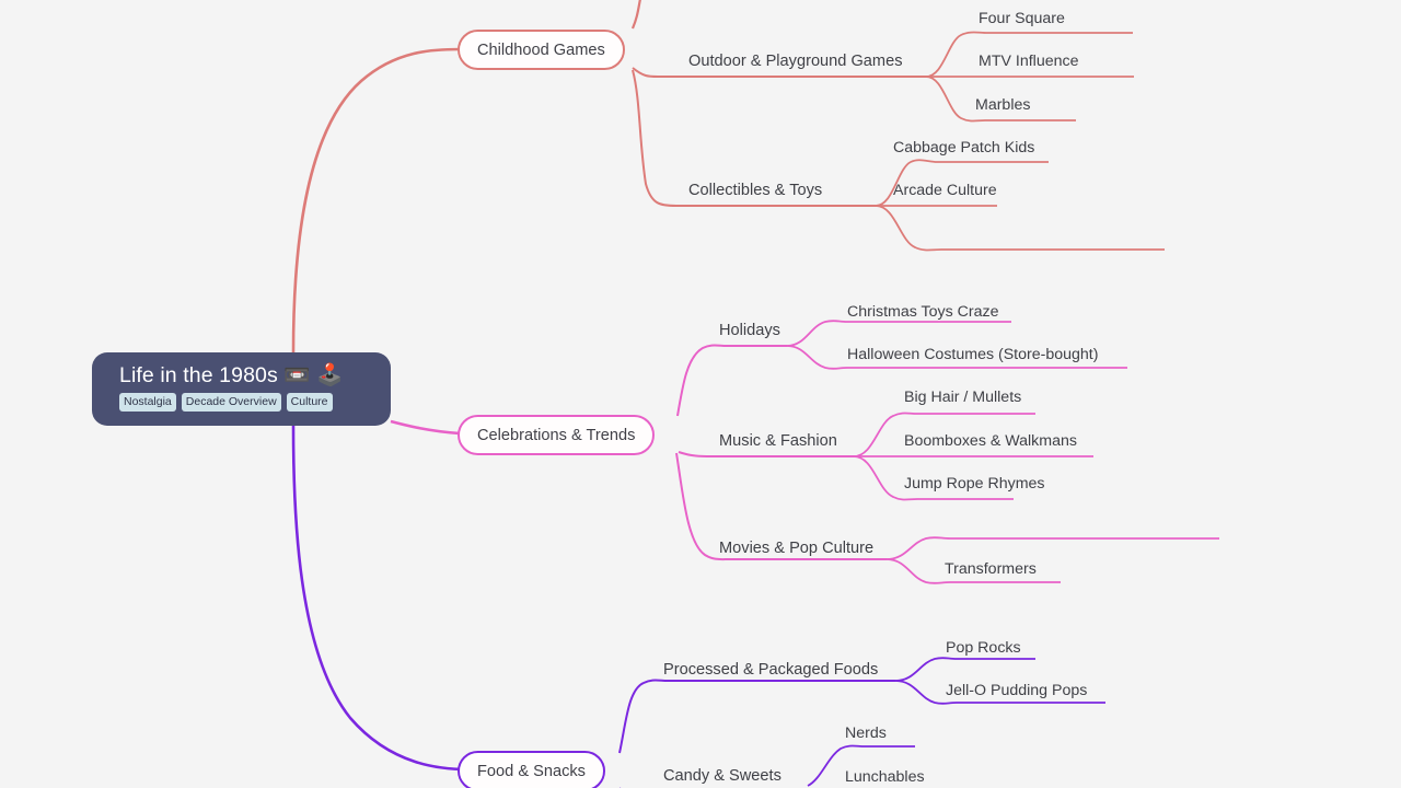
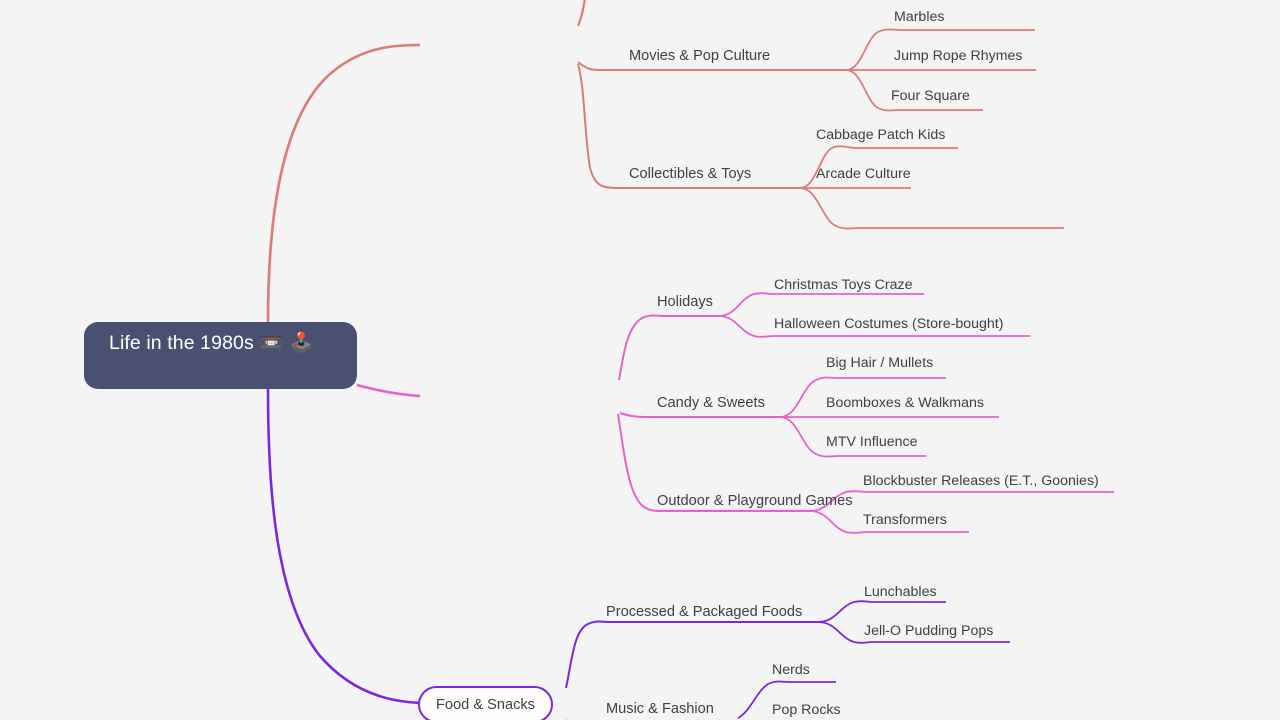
  Life in the 1980s 📼 🕹️
- Nostalgia
- Decade Overview
- Culture
- Childhood Games
- Celebrations & Trends
  Food & Snacks
- Outdoor & Playground Games
+ Movies & Pop Culture
  Collectibles & Toys
  Holidays
- Music & Fashion
+ Candy & Sweets
- Movies & Pop Culture
+ Outdoor & Playground Games
  Processed & Packaged Foods
- Candy & Sweets
+ Music & Fashion
- Four Square
+ Marbles
- MTV Influence
+ Jump Rope Rhymes
- Marbles
+ Four Square
  Cabbage Patch Kids
  Arcade Culture
  Christmas Toys Craze
  Halloween Costumes (Store-bought)
  Big Hair / Mullets
  Boomboxes & Walkmans
- Jump Rope Rhymes
+ MTV Influence
+ Blockbuster Releases (E.T., Goonies)
  Transformers
- Pop Rocks
+ Lunchables
  Jell-O Pudding Pops
  Nerds
- Lunchables
+ Pop Rocks
